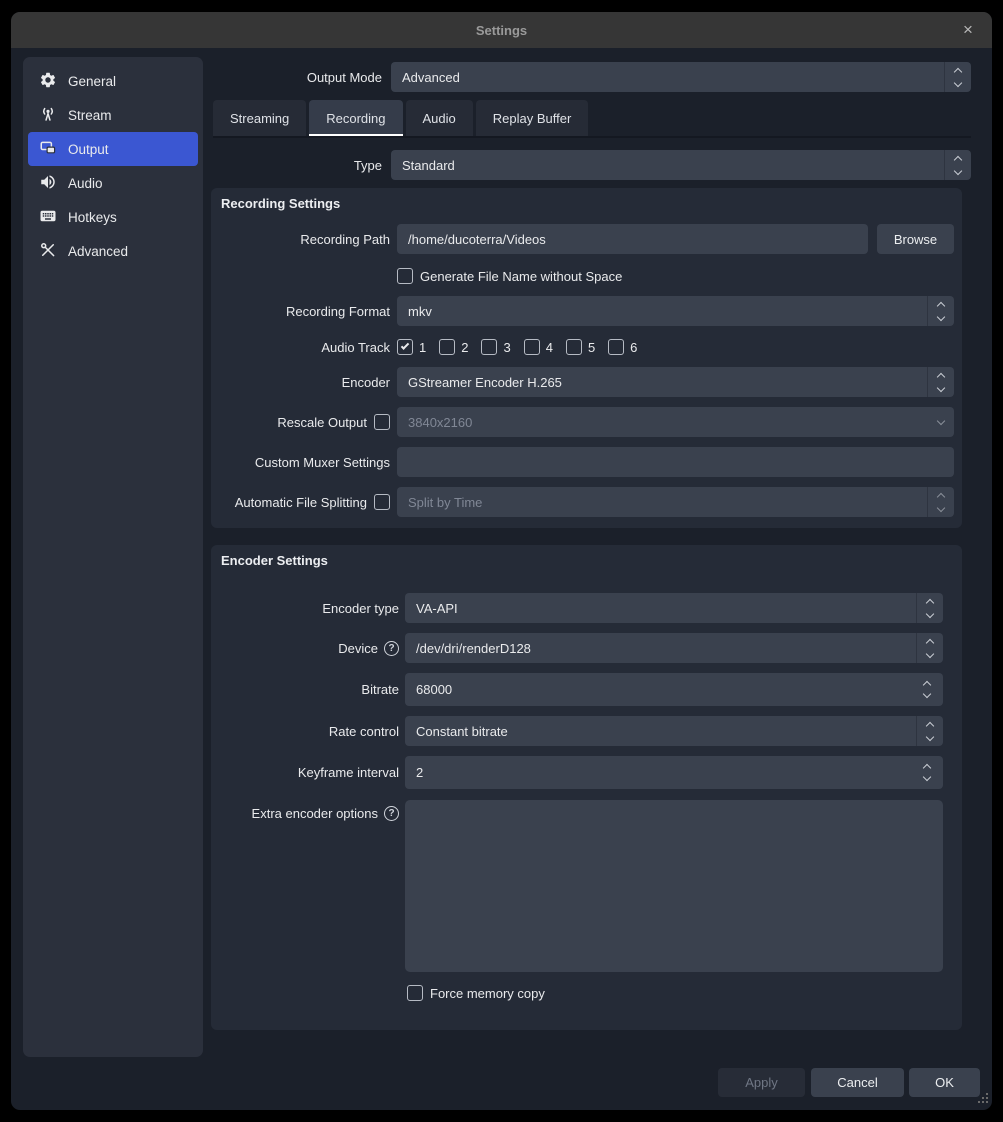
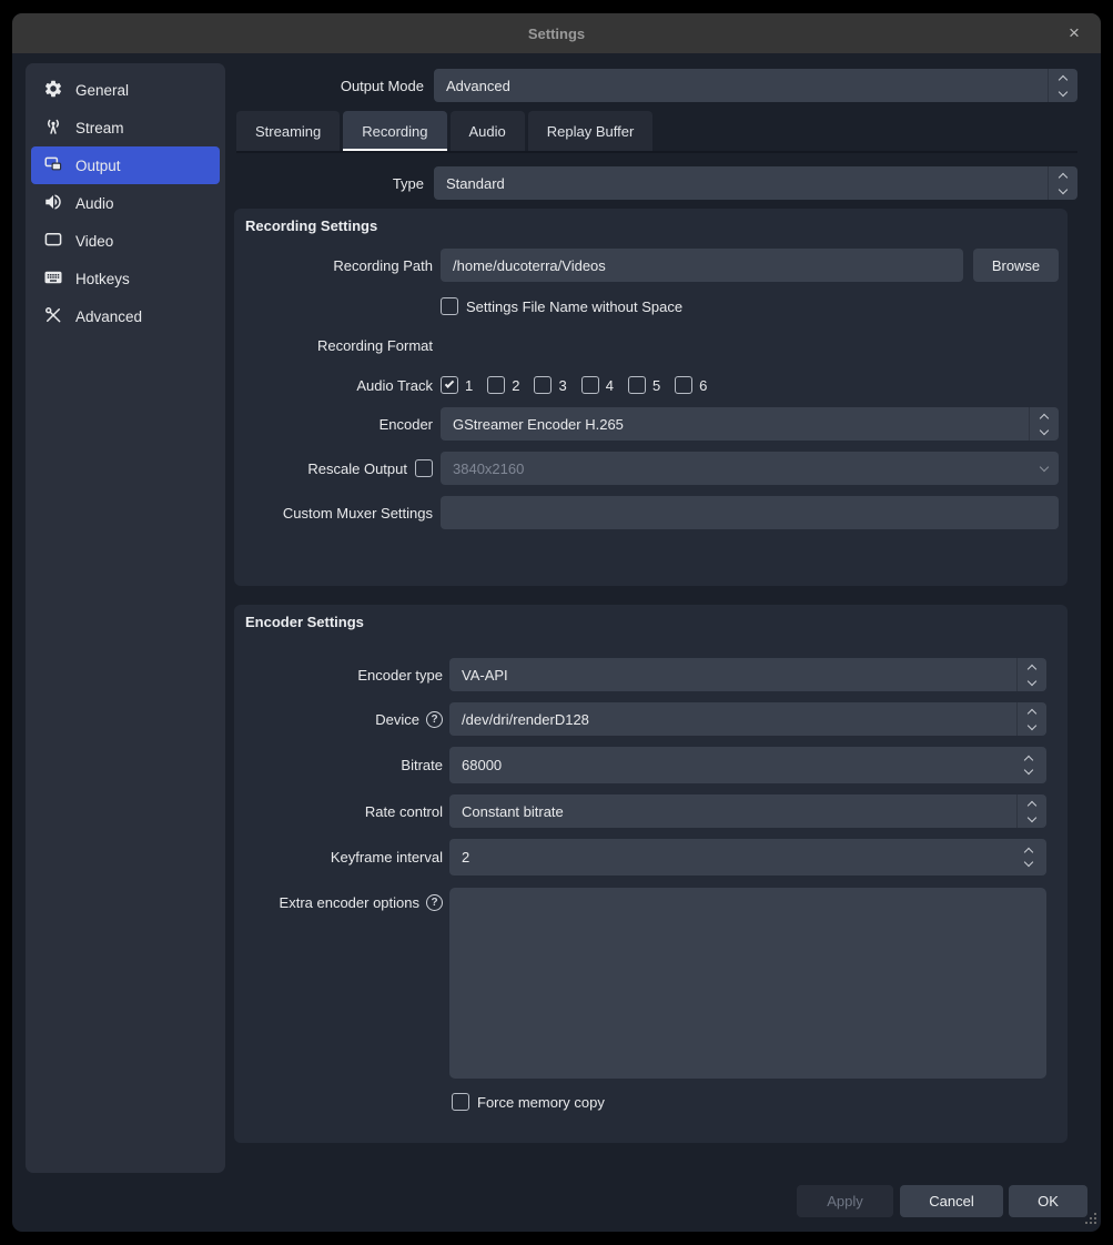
  Settings
  ×
  General
  Stream
  Output
  Audio
+ Video
  Hotkeys
  Advanced
  Output Mode
  Advanced
  Streaming
  Recording
  Audio
  Replay Buffer
  Type
  Standard
  Recording Settings
  Recording Path
  /home/ducoterra/Videos
  Browse
- Generate File Name without Space
+ Settings File Name without Space
  Recording Format
- mkv
  Audio Track
  1
  2
  3
  4
  5
  6
  Encoder
  GStreamer Encoder H.265
  Rescale Output
  3840x2160
  Custom Muxer Settings
- Automatic File Splitting
- Split by Time
  Encoder Settings
  Encoder type
  VA-API
  Device
  ?
  /dev/dri/renderD128
  Bitrate
  68000
  Rate control
  Constant bitrate
  Keyframe interval
  2
  Extra encoder options
  ?
  Force memory copy
  Apply
  Cancel
  OK
